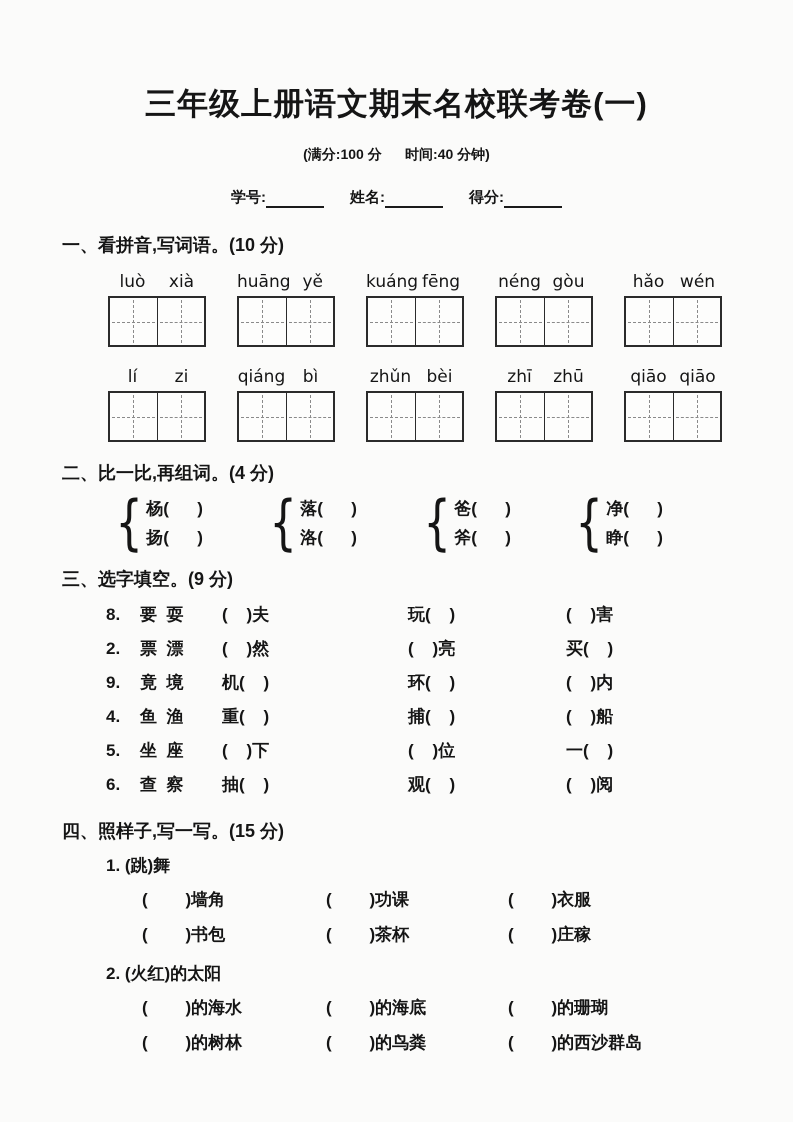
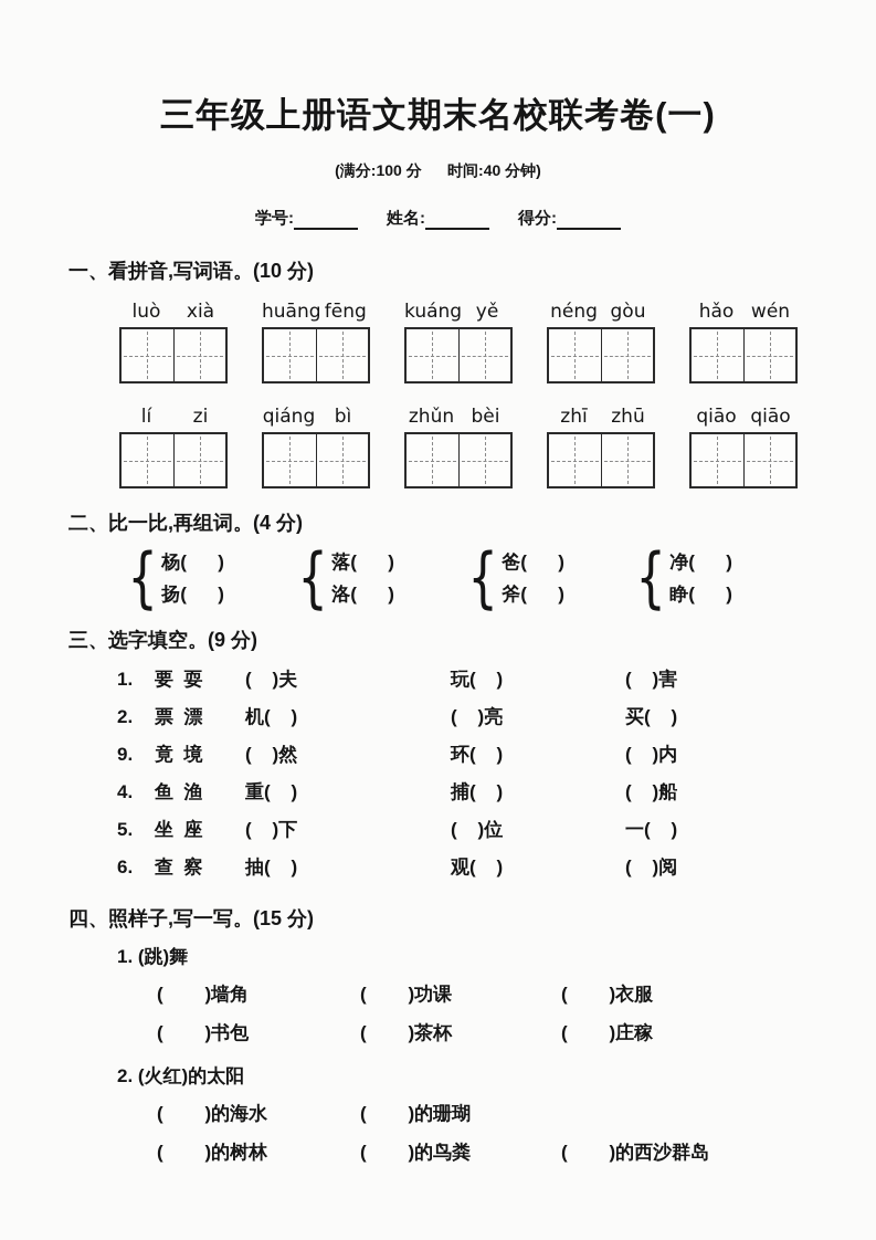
  三年级上册语文期末名校联考卷(一)
  (满分:100 分 时间:40 分钟)
  学号:
  姓名:
  得分:
  一、看拼音,写词语。(10 分)
  luò
  xià
  huāng
- yě
+ fēng
  kuáng
- fēng
+ yě
  néng
  gòu
  hǎo
  wén
  lí
  zi
  qiáng
  bì
  zhǔn
  bèi
  zhī
  zhū
  qiāo
  qiāo
  二、比一比,再组词。(4 分)
  {
  杨( )
  扬( )
  {
  落( )
  洛( )
  {
  爸( )
  斧( )
  {
  净( )
  睁( )
  三、选字填空。(9 分)
- 8.
+ 1.
  要 耍
  ( )夫
  玩( )
  ( )害
  2.
  票 漂
- ( )然
+ 机( )
  ( )亮
  买( )
  9.
  竟 境
- 机( )
+ ( )然
  环( )
  ( )内
  4.
  鱼 渔
  重( )
  捕( )
  ( )船
  5.
  坐 座
  ( )下
  ( )位
  一( )
  6.
  查 察
  抽( )
  观( )
  ( )阅
  四、照样子,写一写。(15 分)
  1. (跳)舞
  ( )墙角
  ( )功课
  ( )衣服
  ( )书包
  ( )茶杯
  ( )庄稼
  2. (火红)的太阳
  ( )的海水
- ( )的海底
  ( )的珊瑚
  ( )的树林
  ( )的鸟粪
  ( )的西沙群岛
